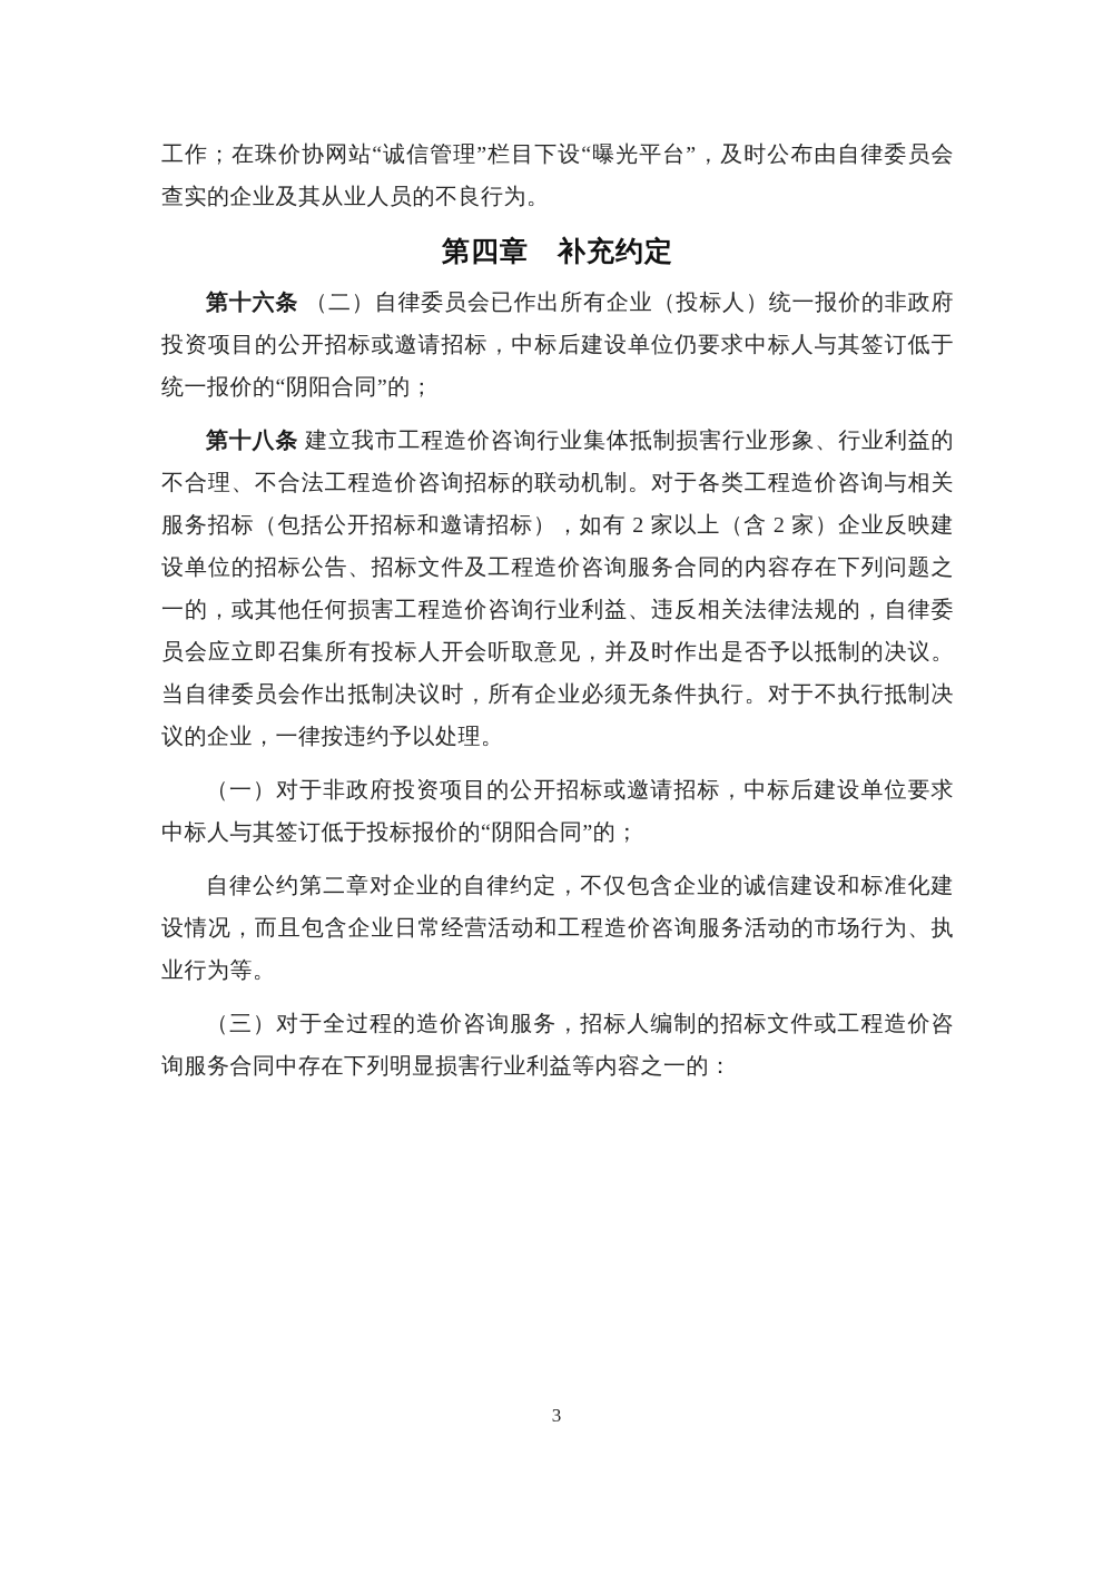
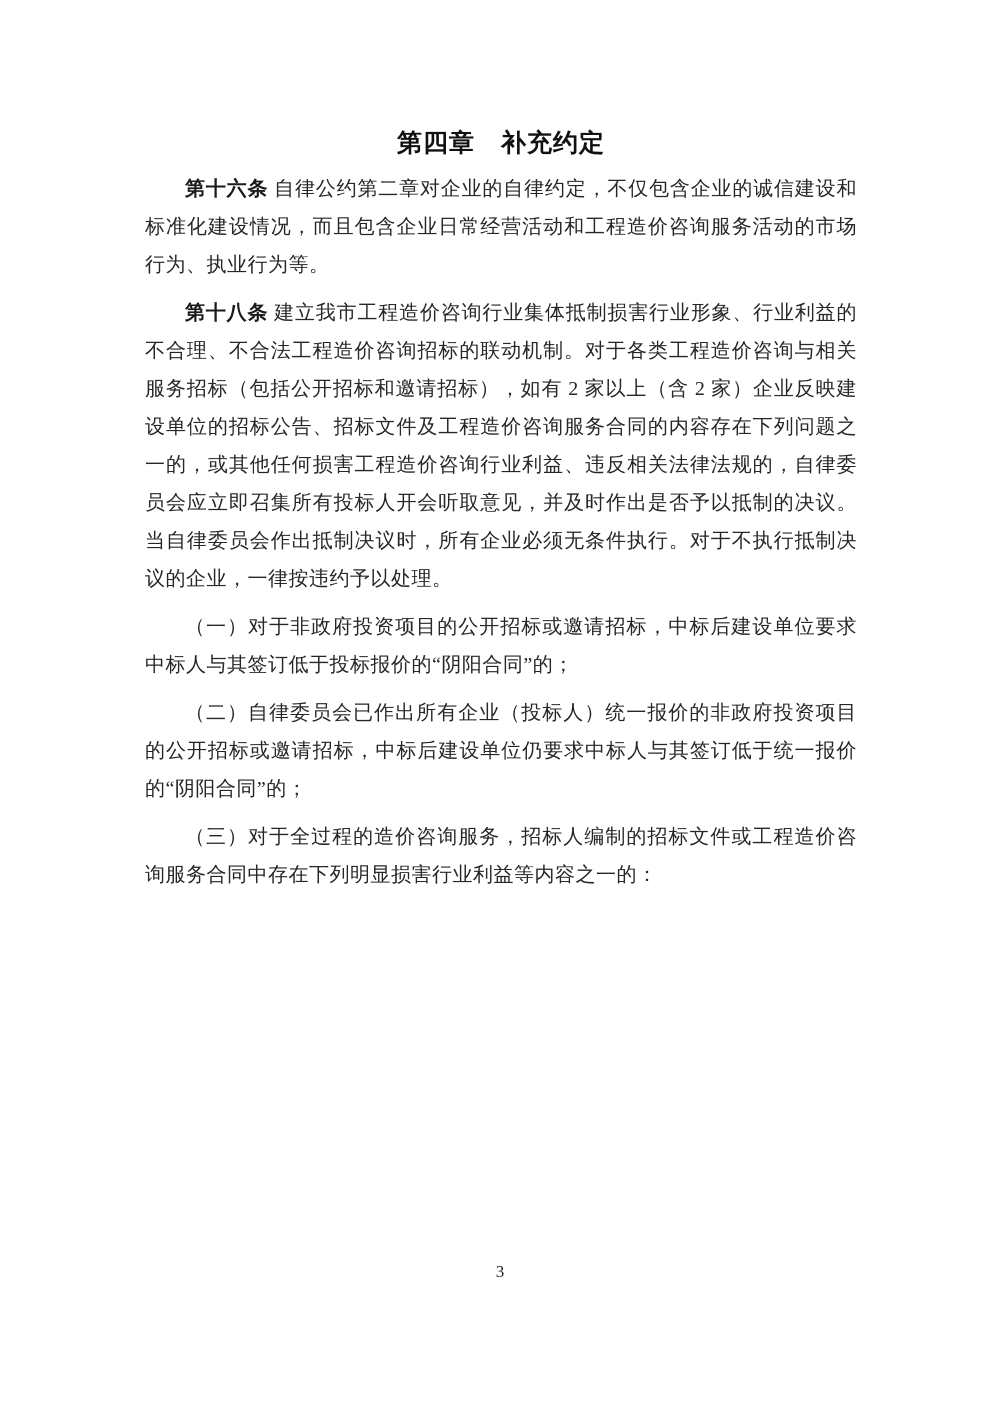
- 工作；在珠价协网站“诚信管理”栏目下设“曝光平台”，及时公布由自律委员会查实的企业及其从业人员的不良行为。
  第四章 补充约定
- 第十六条 （二）自律委员会已作出所有企业（投标人）统一报价的非政府投资项目的公开招标或邀请招标，中标后建设单位仍要求中标人与其签订低于统一报价的“阴阳合同”的；
+ 第十六条 自律公约第二章对企业的自律约定，不仅包含企业的诚信建设和标准化建设情况，而且包含企业日常经营活动和工程造价咨询服务活动的市场行为、执业行为等。
  第十八条 建立我市工程造价咨询行业集体抵制损害行业形象、行业利益的不合理、不合法工程造价咨询招标的联动机制。对于各类工程造价咨询与相关服务招标（包括公开招标和邀请招标），如有 2 家以上（含 2 家）企业反映建设单位的招标公告、招标文件及工程造价咨询服务合同的内容存在下列问题之一的，或其他任何损害工程造价咨询行业利益、违反相关法律法规的，自律委员会应立即召集所有投标人开会听取意见，并及时作出是否予以抵制的决议。当自律委员会作出抵制决议时，所有企业必须无条件执行。对于不执行抵制决议的企业，一律按违约予以处理。
  （一）对于非政府投资项目的公开招标或邀请招标，中标后建设单位要求中标人与其签订低于投标报价的“阴阳合同”的；
- 自律公约第二章对企业的自律约定，不仅包含企业的诚信建设和标准化建设情况，而且包含企业日常经营活动和工程造价咨询服务活动的市场行为、执业行为等。
+ （二）自律委员会已作出所有企业（投标人）统一报价的非政府投资项目的公开招标或邀请招标，中标后建设单位仍要求中标人与其签订低于统一报价的“阴阳合同”的；
  （三）对于全过程的造价咨询服务，招标人编制的招标文件或工程造价咨询服务合同中存在下列明显损害行业利益等内容之一的：
  3
